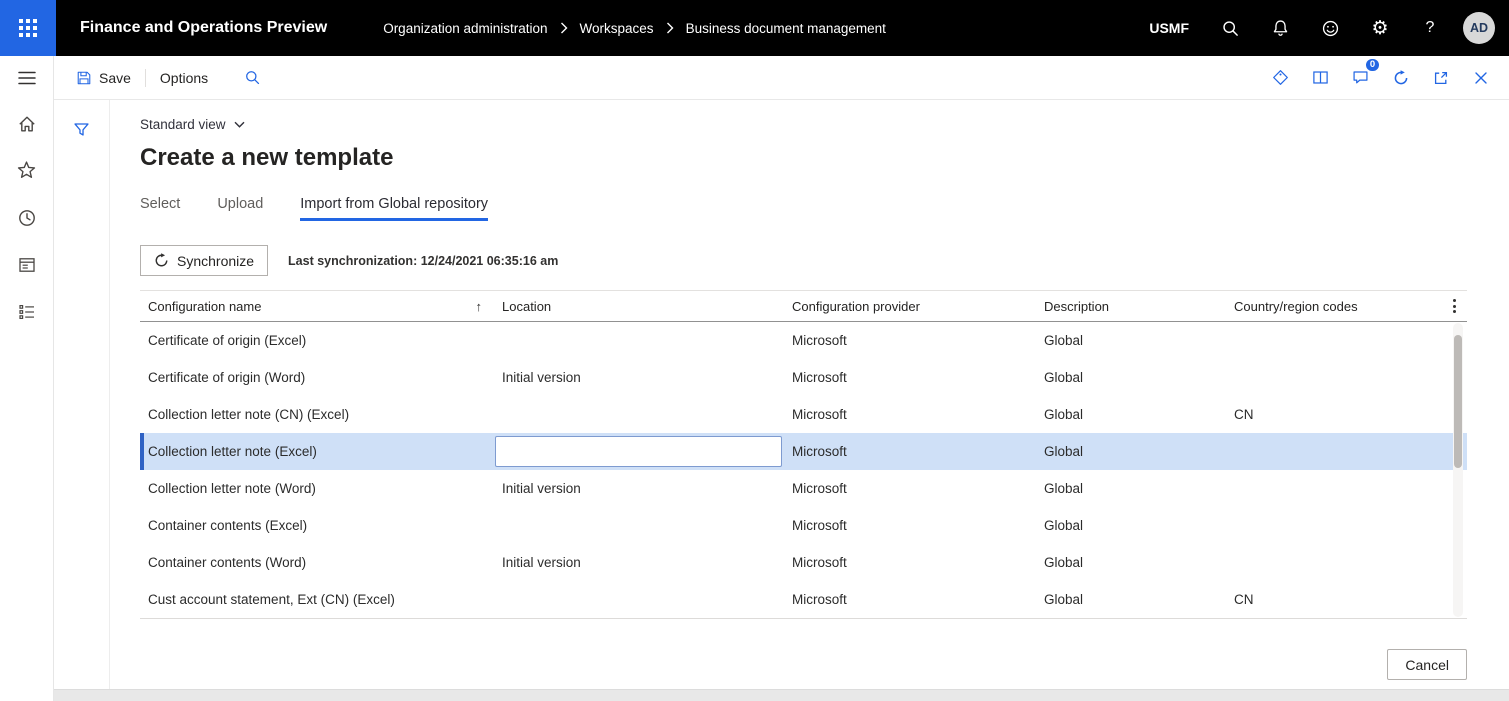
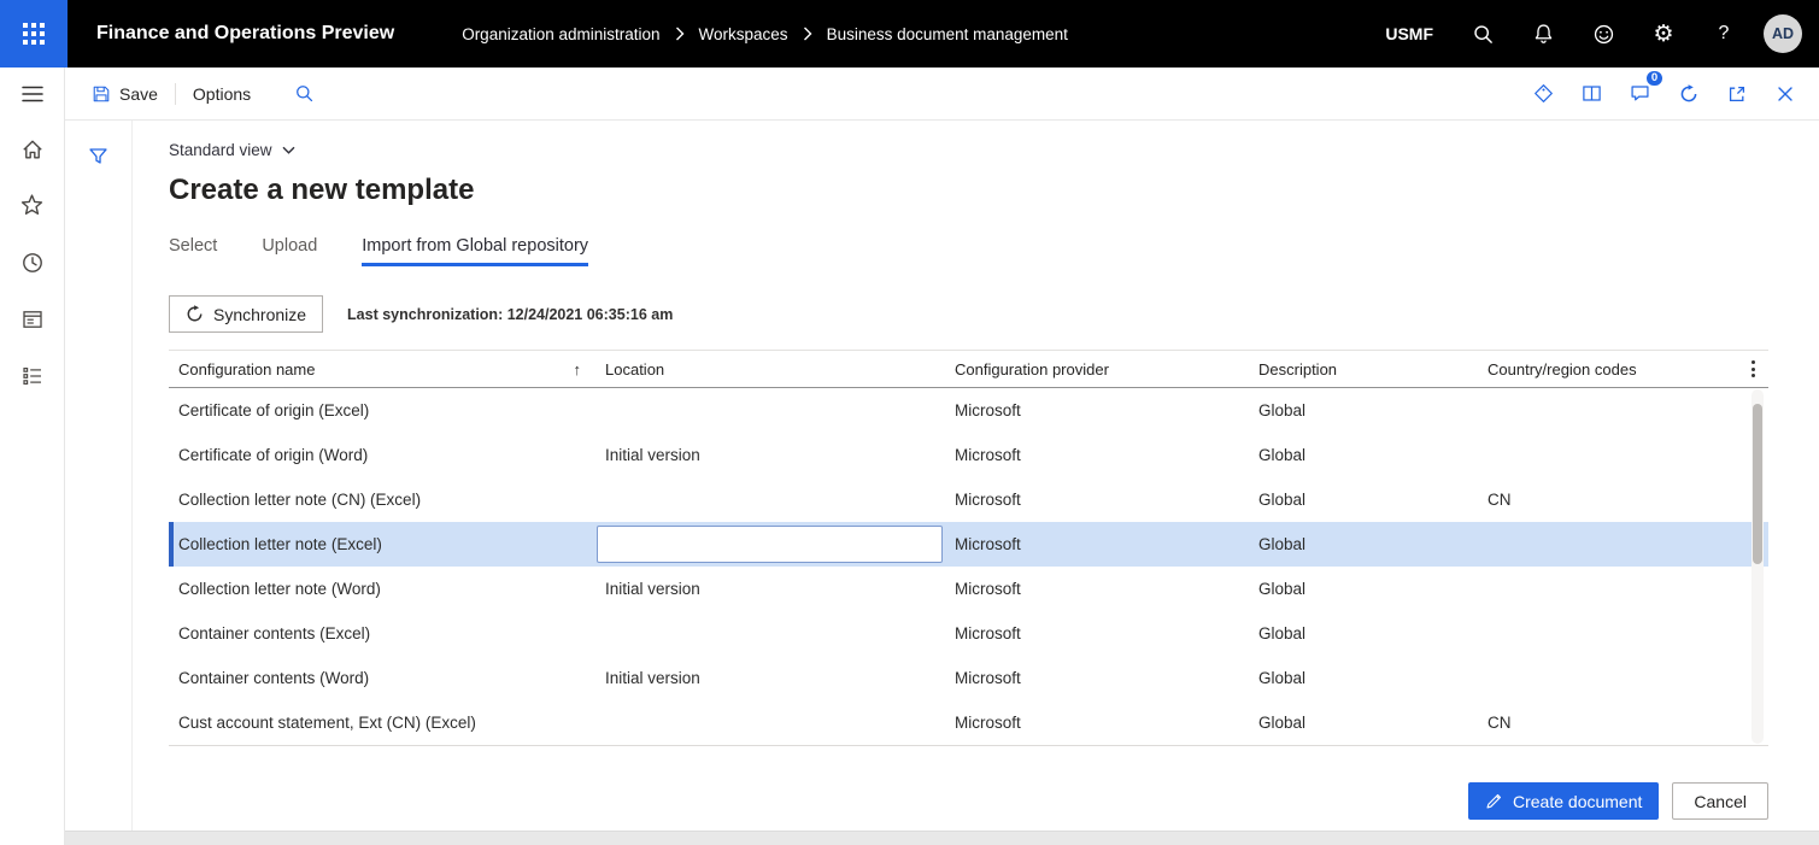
  Finance and Operations Preview
  Organization administration
  Workspaces
  Business document management
  USMF
  ⚙
  ?
  AD
  Save
  Options
  0
  Standard view
  Create a new template
  Select
  Upload
  Import from Global repository
  Synchronize
  Last synchronization: 12/24/2021 06:35:16 am
  Configuration name
  ↑
  Location
  Configuration provider
  Description
  Country/region codes
  Certificate of origin (Excel)
  Microsoft
  Global
  Certificate of origin (Word)
  Initial version
  Microsoft
  Global
  Collection letter note (CN) (Excel)
  Microsoft
  Global
  CN
  Collection letter note (Excel)
  Microsoft
  Global
  Collection letter note (Word)
  Initial version
  Microsoft
  Global
  Container contents (Excel)
  Microsoft
  Global
  Container contents (Word)
  Initial version
  Microsoft
  Global
  Cust account statement, Ext (CN) (Excel)
  Microsoft
  Global
  CN
+ Create document
  Cancel
